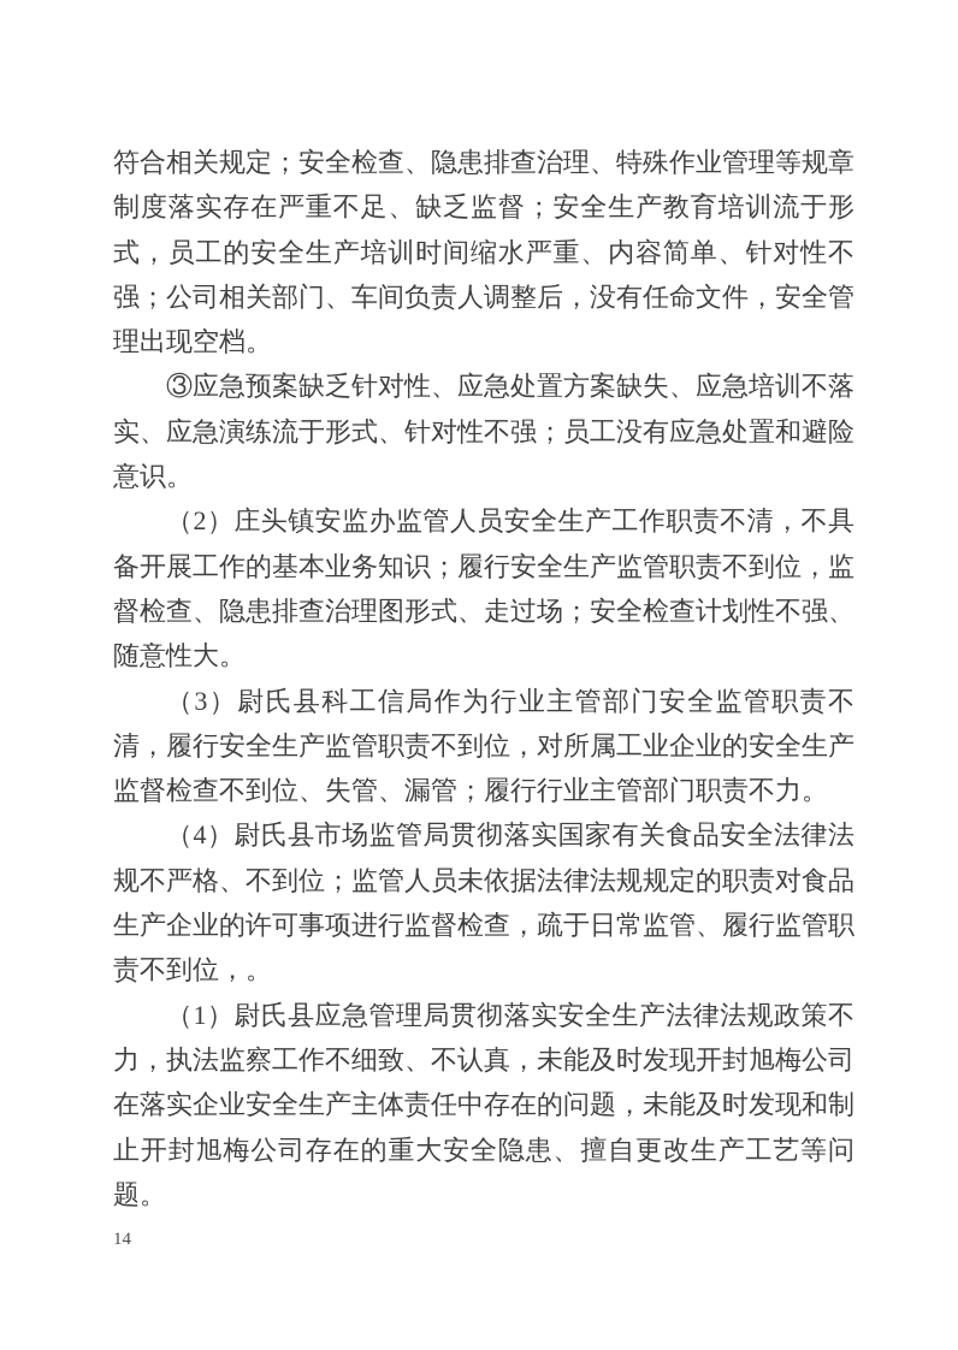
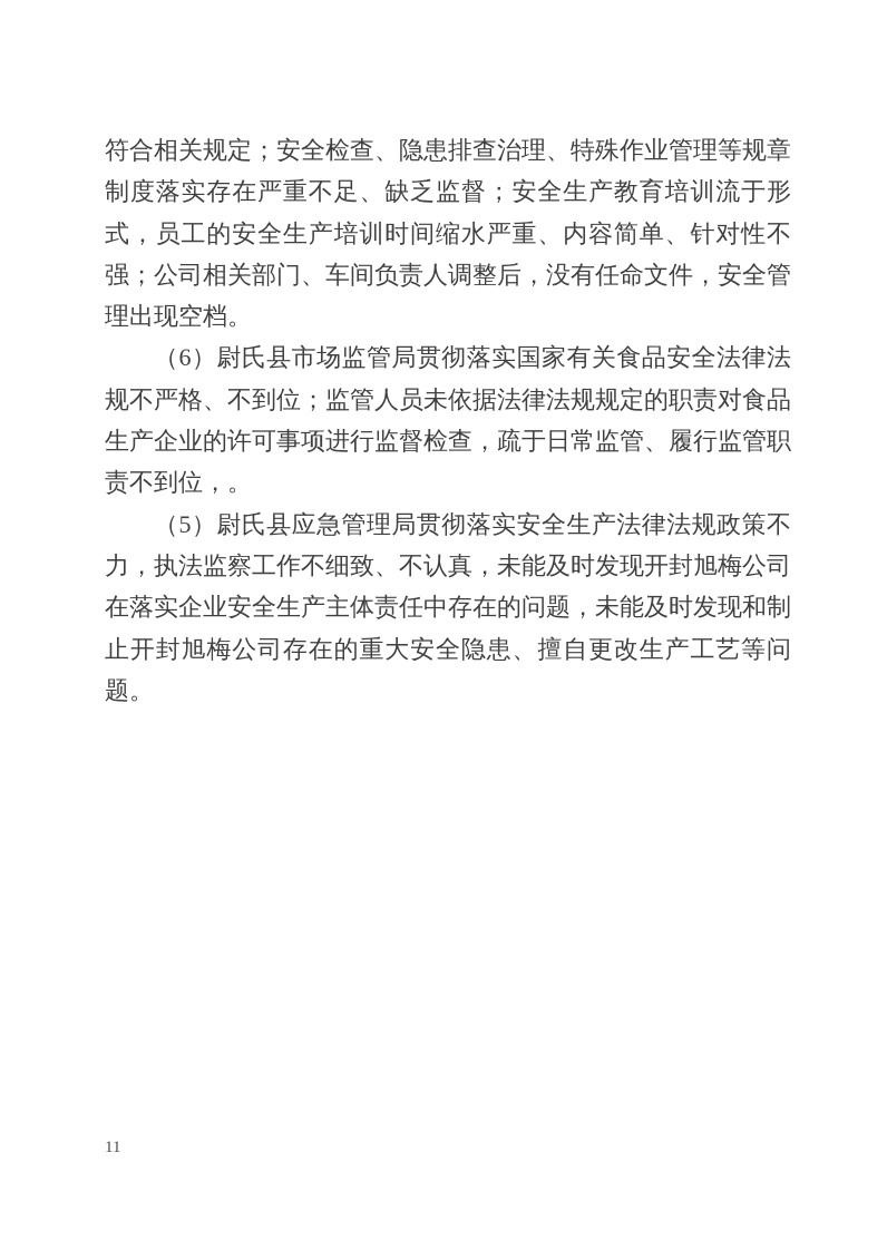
  符合相关规定；安全检查、隐患排查治理、特殊作业管理等规章制度落实存在严重不足、缺乏监督；安全生产教育培训流于形式，员工的安全生产培训时间缩水严重、内容简单、针对性不强；公司相关部门、车间负责人调整后，没有任命文件，安全管理出现空档。
- ③应急预案缺乏针对性、应急处置方案缺失、应急培训不落实、应急演练流于形式、针对性不强；员工没有应急处置和避险意识。
- （2）庄头镇安监办监管人员安全生产工作职责不清，不具备开展工作的基本业务知识；履行安全生产监管职责不到位，监督检查、隐患排查治理图形式、走过场；安全检查计划性不强、随意性大。
- （3）尉氏县科工信局作为行业主管部门安全监管职责不清，履行安全生产监管职责不到位，对所属工业企业的安全生产监督检查不到位、失管、漏管；履行行业主管部门职责不力。
- （4）尉氏县市场监管局贯彻落实国家有关食品安全法律法规不严格、不到位；监管人员未依据法律法规规定的职责对食品生产企业的许可事项进行监督检查，疏于日常监管、履行监管职责不到位，。
+ （6）尉氏县市场监管局贯彻落实国家有关食品安全法律法规不严格、不到位；监管人员未依据法律法规规定的职责对食品生产企业的许可事项进行监督检查，疏于日常监管、履行监管职责不到位，。
- （1）尉氏县应急管理局贯彻落实安全生产法律法规政策不力，执法监察工作不细致、不认真，未能及时发现开封旭梅公司在落实企业安全生产主体责任中存在的问题，未能及时发现和制止开封旭梅公司存在的重大安全隐患、擅自更改生产工艺等问题。
+ （5）尉氏县应急管理局贯彻落实安全生产法律法规政策不力，执法监察工作不细致、不认真，未能及时发现开封旭梅公司在落实企业安全生产主体责任中存在的问题，未能及时发现和制止开封旭梅公司存在的重大安全隐患、擅自更改生产工艺等问题。
- 14
+ 11
